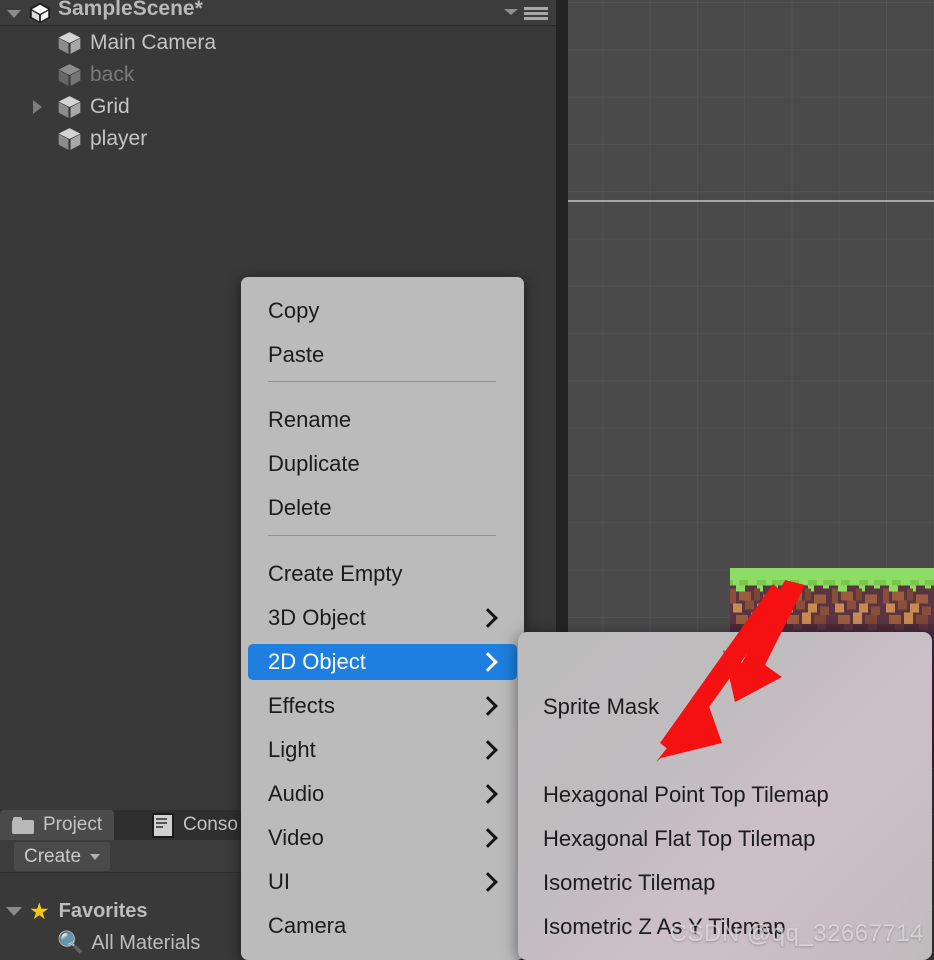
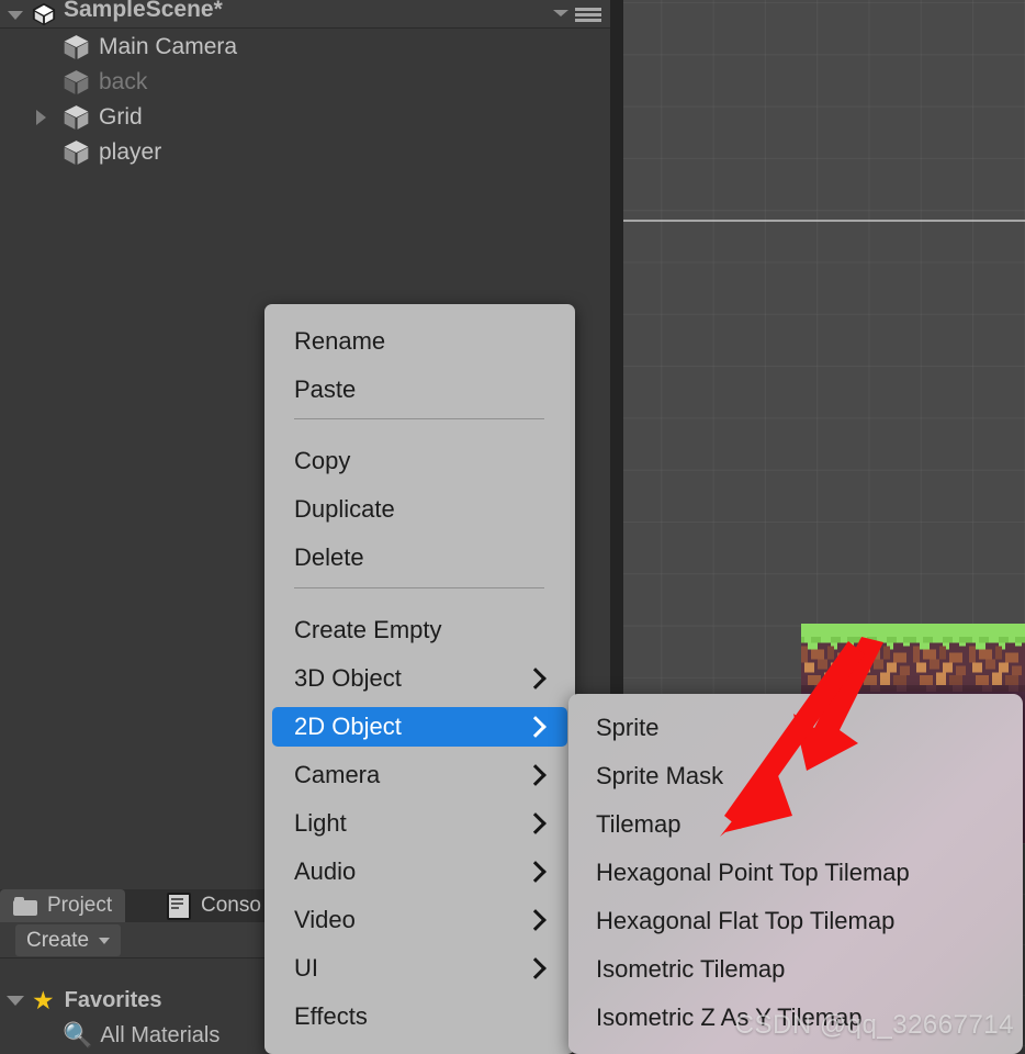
  SampleScene*
  Main Camera
  back
  Grid
  player
  Project
  Conso
  Create
  ★
  Favorites
  🔍
  All Materials
- Copy
+ Rename
  Paste
- Rename
+ Copy
  Duplicate
  Delete
  Create Empty
  3D Object
  2D Object
- Effects
+ Camera
  Light
  Audio
  Video
  UI
- Camera
+ Effects
+ Sprite
  Sprite Mask
+ Tilemap
  Hexagonal Point Top Tilemap
  Hexagonal Flat Top Tilemap
  Isometric Tilemap
  Isometric Z As Y Tilemap
  CSDN @qq_32667714
